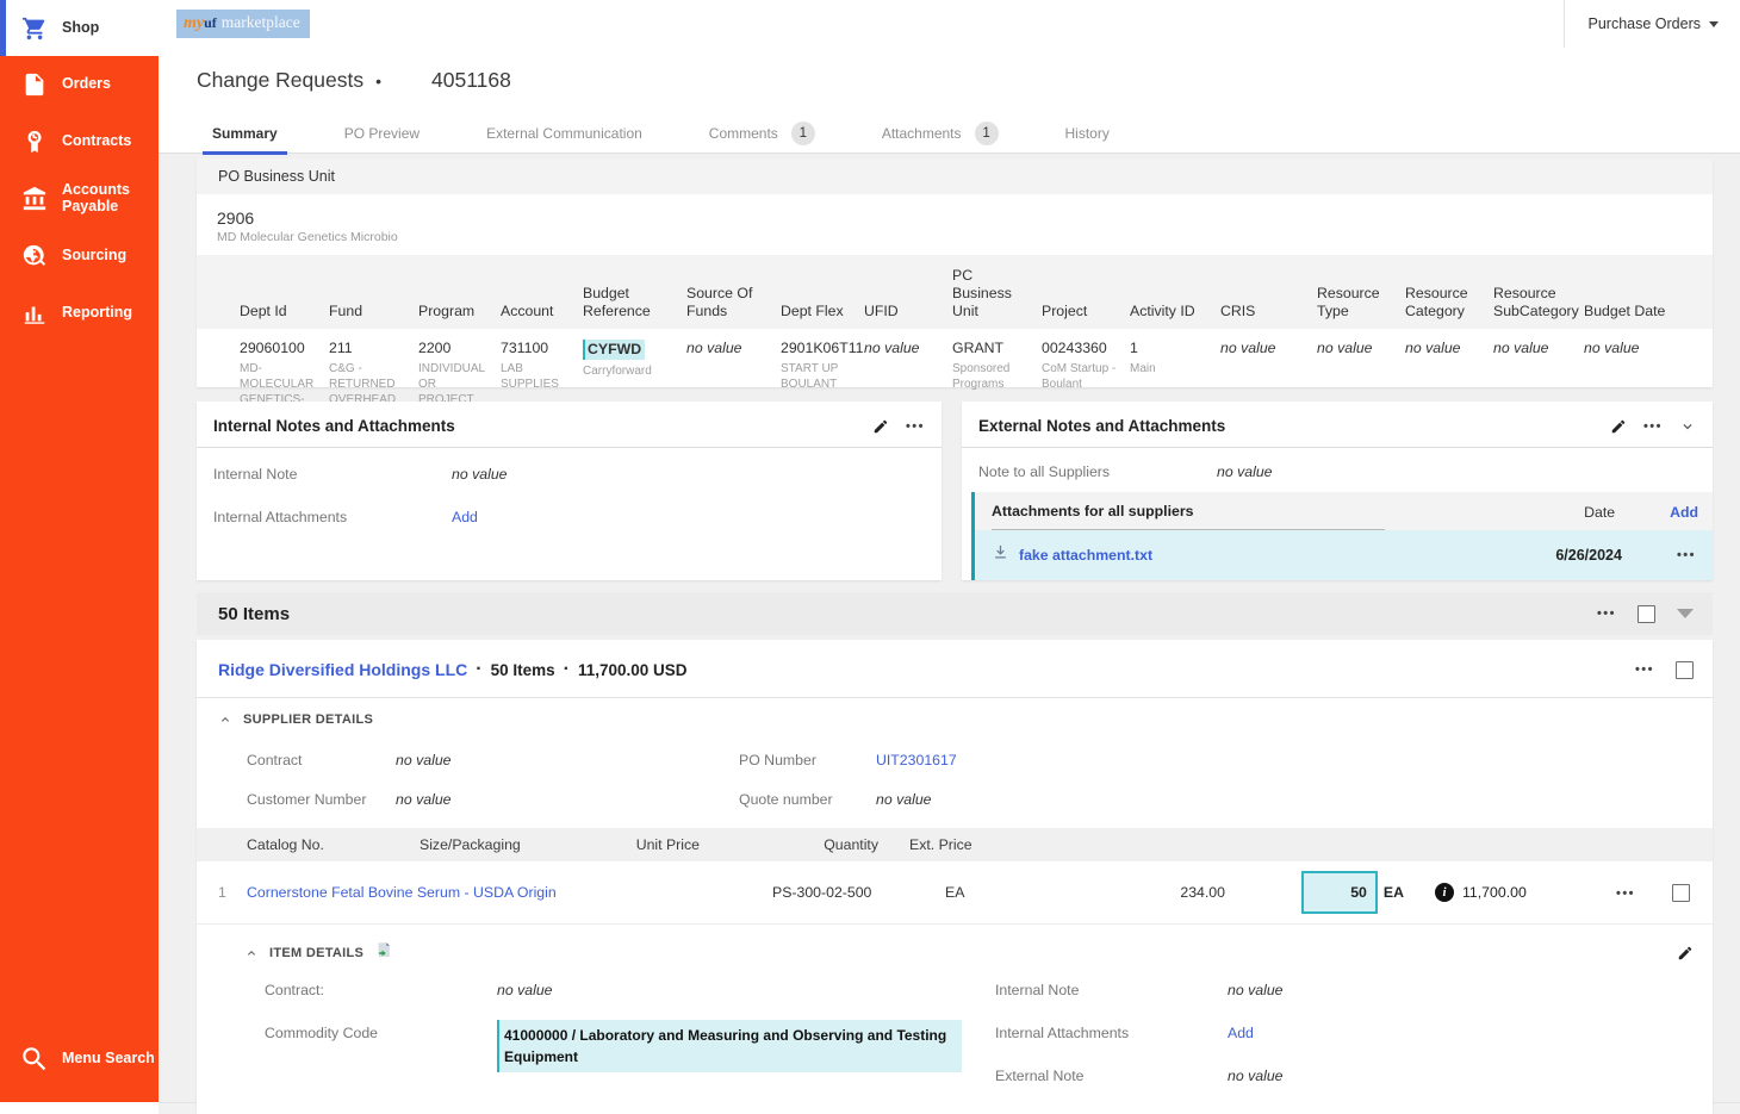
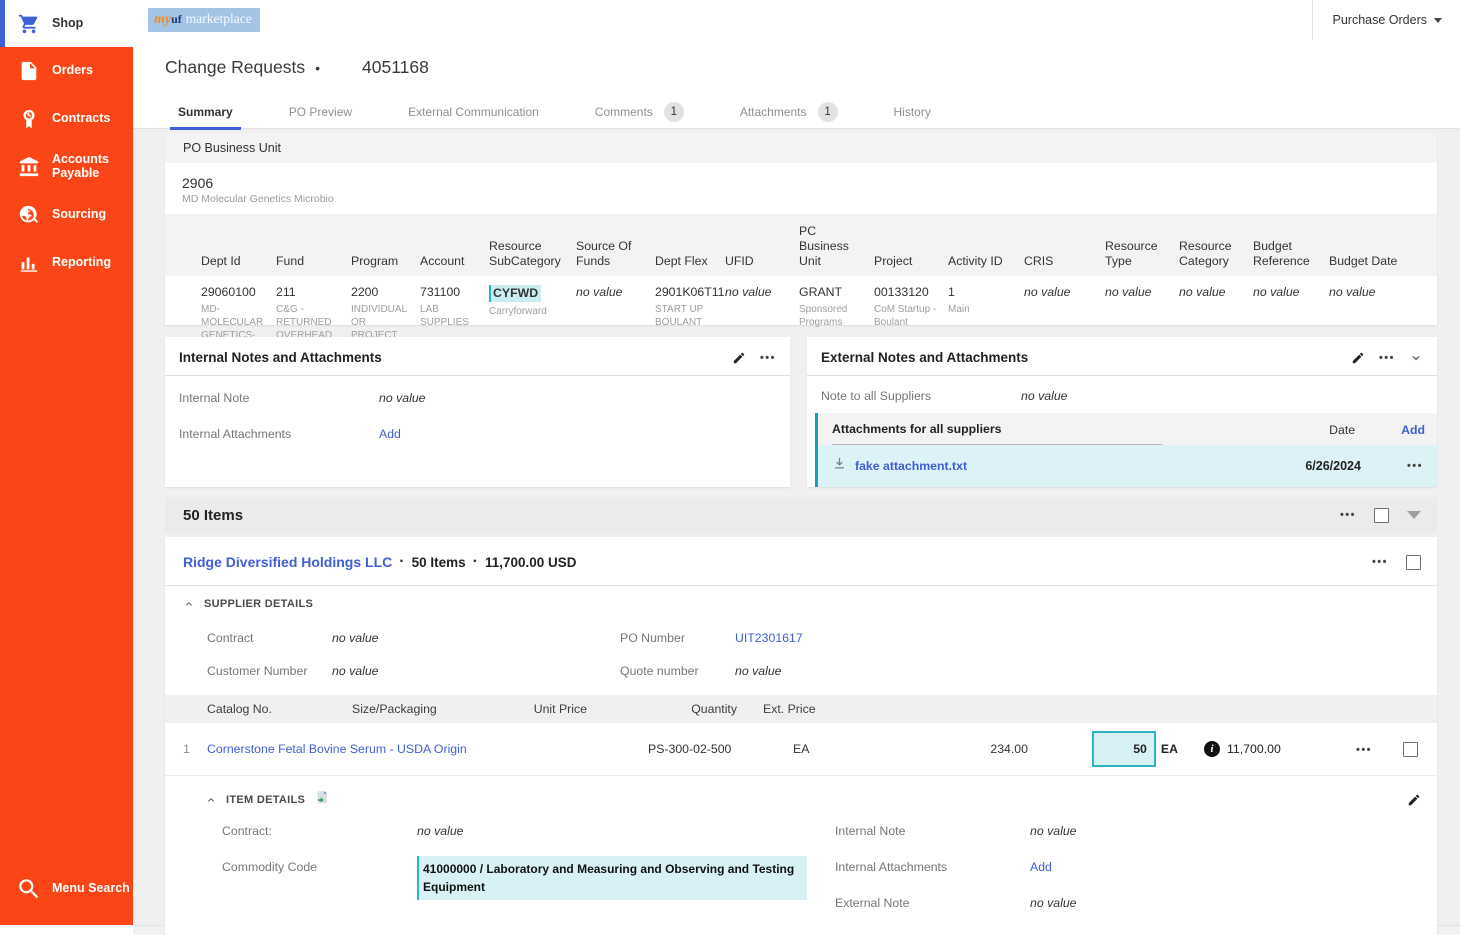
  Shop
  Orders
  Contracts
  Accounts Payable
  Sourcing
  Reporting
  Menu Search
  my
  uf
  marketplace
  Purchase Orders
  Change Requests
  •
  4051168
  Summary
  PO Preview
  External Communication
  Comments
  1
  Attachments
  1
  History
  PO Business Unit
  2906
  MD Molecular Genetics Microbio
  Dept Id
  Fund
  Program
  Account
- Budget Reference
+ Resource SubCategory
  Source Of Funds
  Dept Flex
  UFID
  PC Business Unit
  Project
  Activity ID
  CRIS
  Resource Type
  Resource Category
- Resource SubCategory
+ Budget Reference
  Budget Date
  29060100
  MD-MOLECULAR GENETICS-
  211
  C&G - RETURNED OVERHEAD
  2200
  INDIVIDUAL OR PROJECT
  731100
  LAB SUPPLIES
  CYFWD
  Carryforward
  no value
  2901K06T11
  START UP BOULANT
  no value
  GRANT
  Sponsored Programs
- 00243360
+ 00133120
  CoM Startup - Boulant
  1
  Main
  no value
  no value
  no value
  no value
  no value
  Internal Notes and Attachments
  •••
  Internal Note
  no value
  Internal Attachments
  Add
  External Notes and Attachments
  •••
  Note to all Suppliers
  no value
  Attachments for all suppliers
  Date
  Add
  fake attachment.txt
  6/26/2024
  •••
  50 Items
  •••
  Ridge Diversified Holdings LLC
  ·
  50 Items
  ·
  11,700.00 USD
  •••
  SUPPLIER DETAILS
  Contract
  no value
  PO Number
  UIT2301617
  Customer Number
  no value
  Quote number
  no value
  Catalog No.
  Size/Packaging
  Unit Price
  Quantity
  Ext. Price
  1
  Cornerstone Fetal Bovine Serum - USDA Origin
  PS-300-02-500
  EA
  234.00
  50
  EA
  i
  11,700.00
  •••
  ITEM DETAILS
  Contract:
  no value
  Commodity Code
  41000000 / Laboratory and Measuring and Observing and Testing Equipment
  Internal Note
  no value
  Internal Attachments
  Add
  External Note
  no value
